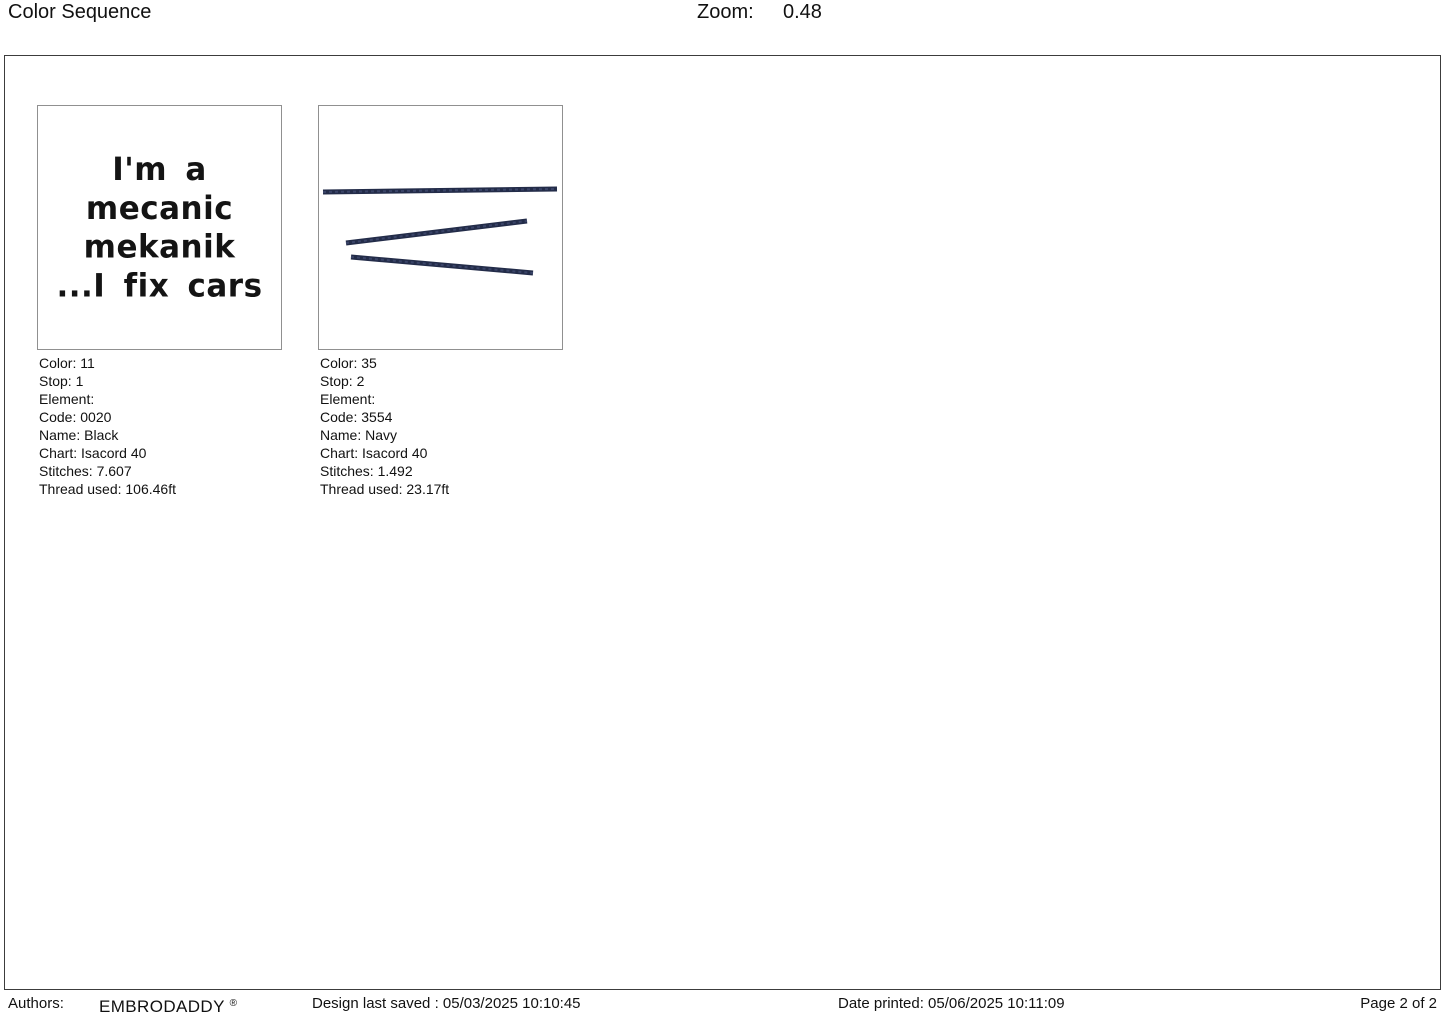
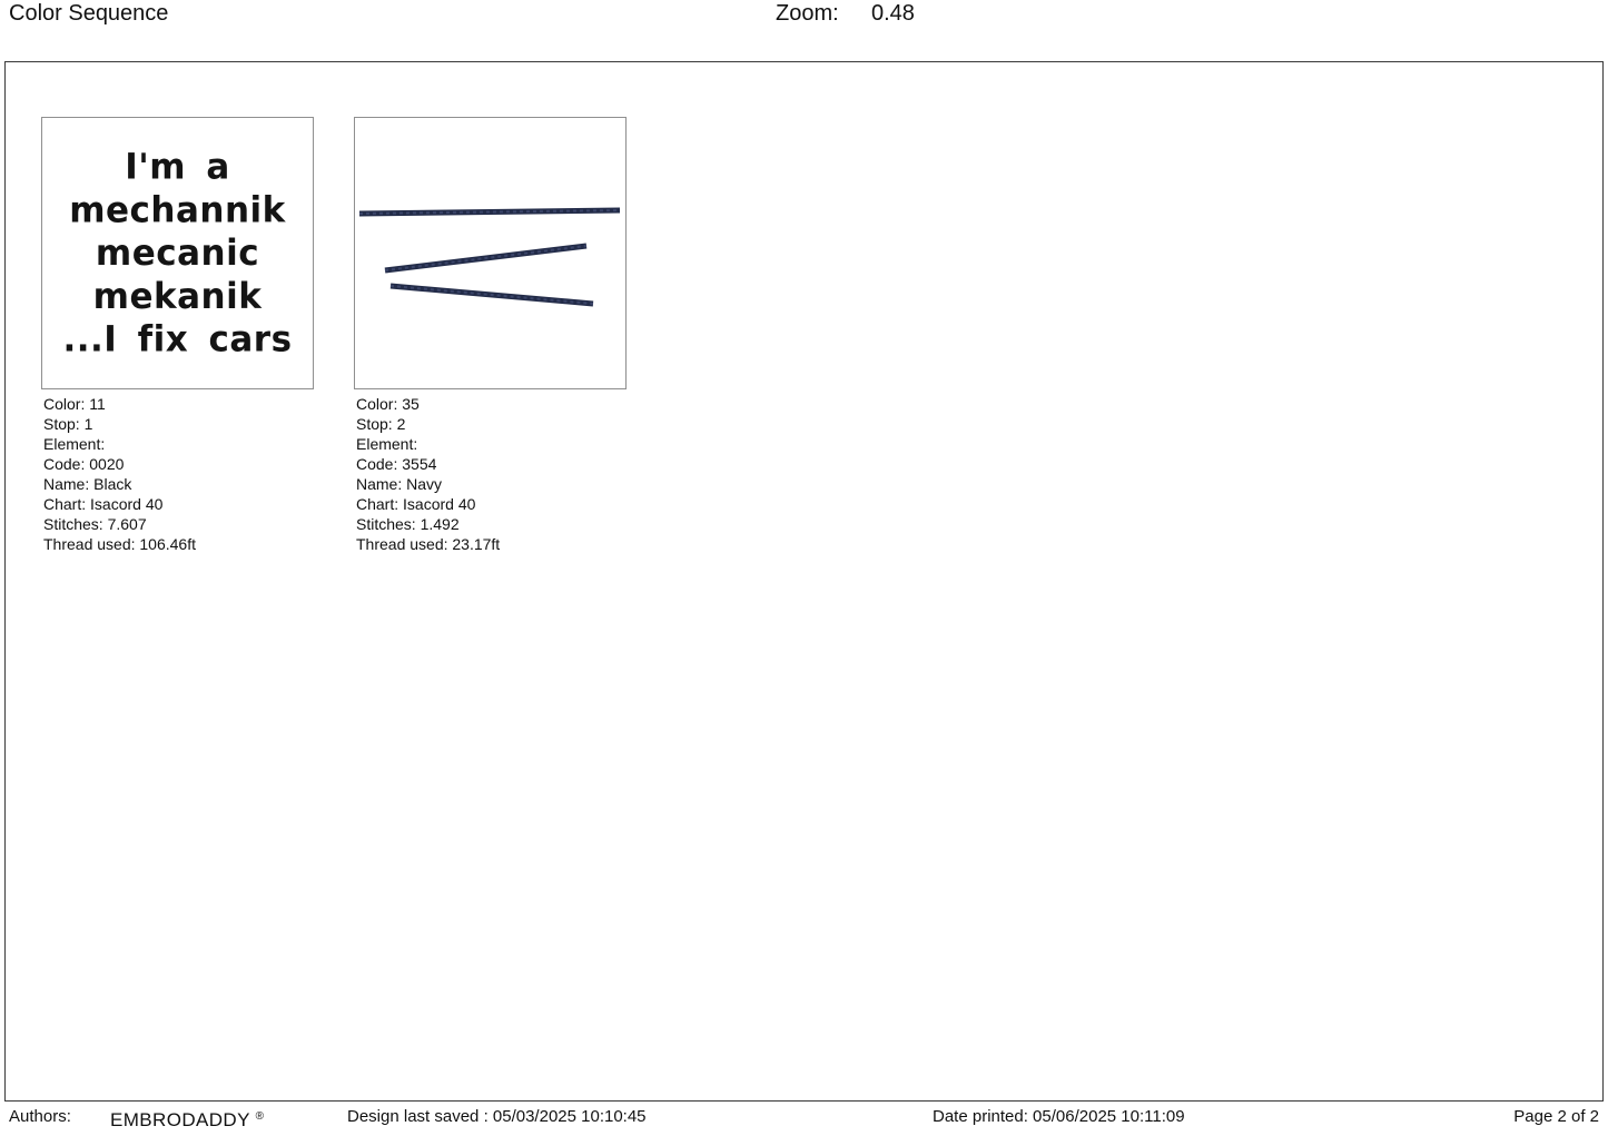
  Color Sequence
  Zoom:
  0.48
  I'm a
+ mechannik
  mecanic
  mekanik
  ...I fix cars
  Color: 11
  Stop: 1
  Element:
  Code: 0020
  Name: Black
  Chart: Isacord 40
  Stitches: 7.607
  Thread used: 106.46ft
  Color: 35
  Stop: 2
  Element:
  Code: 3554
  Name: Navy
  Chart: Isacord 40
  Stitches: 1.492
  Thread used: 23.17ft
  Authors:
  EMBRODADDY ®
  Design last saved : 05/03/2025 10:10:45
  Date printed: 05/06/2025 10:11:09
  Page 2 of 2
